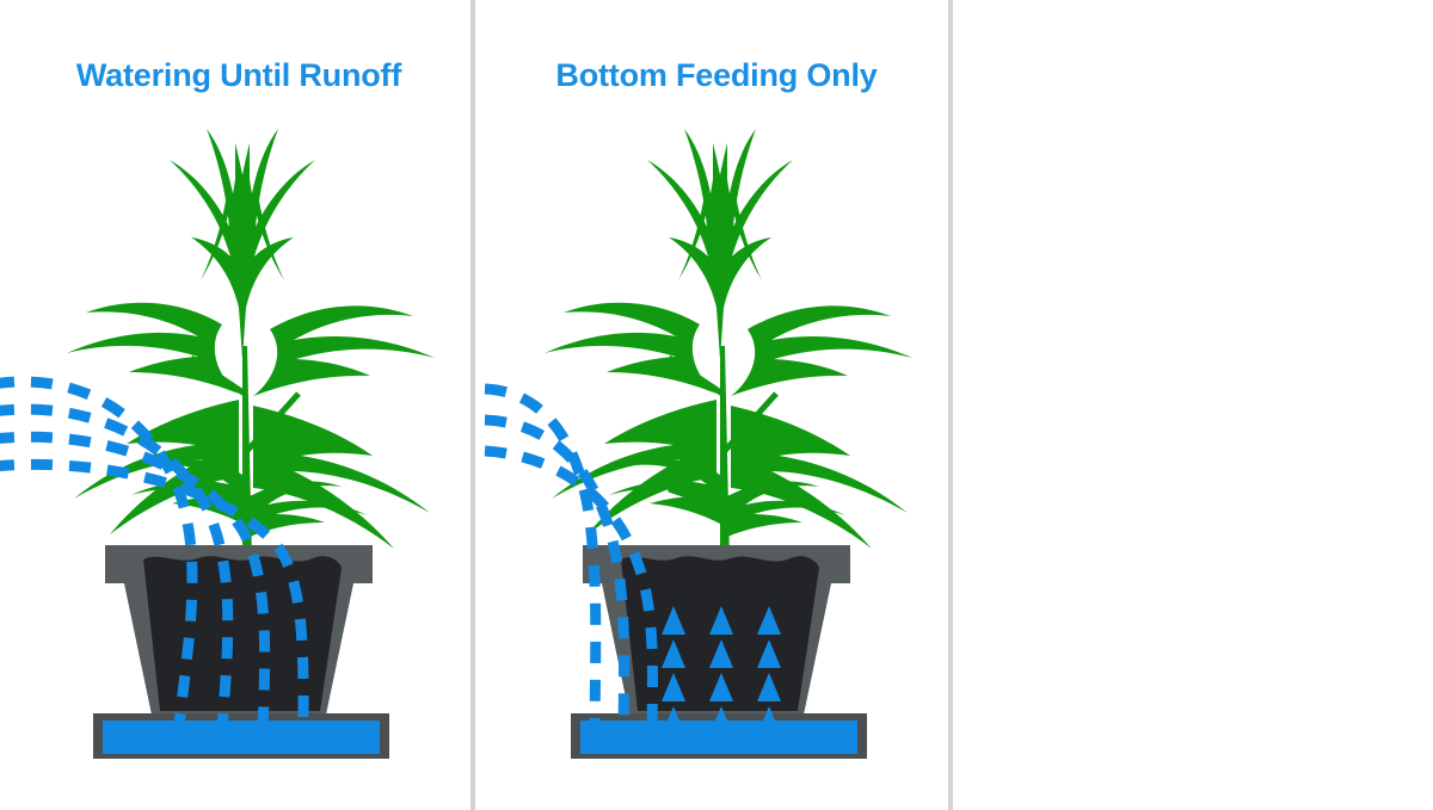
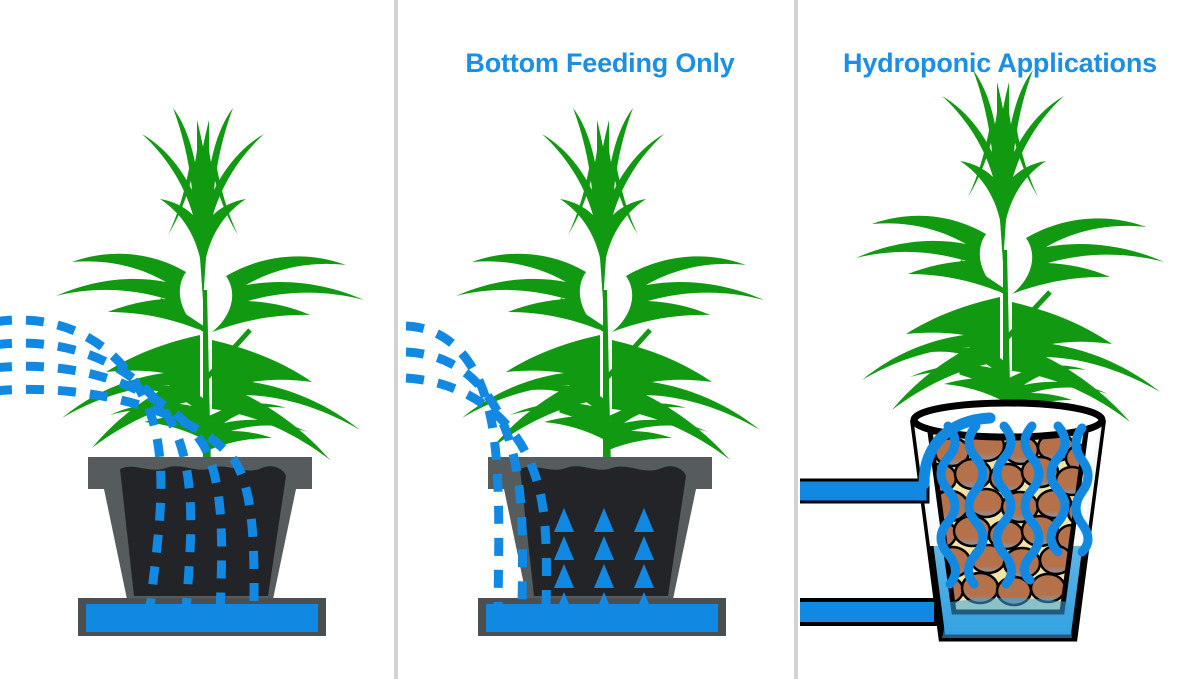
- Watering Until Runoff
  Bottom Feeding Only
+ Hydroponic Applications
